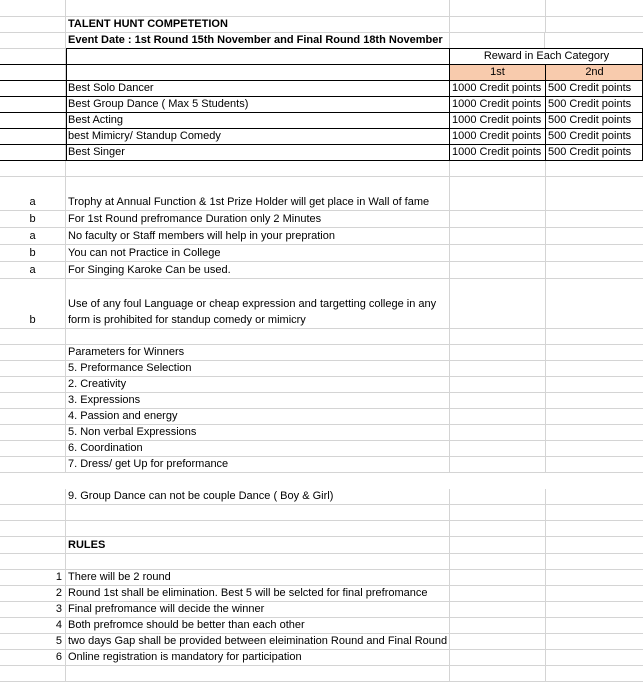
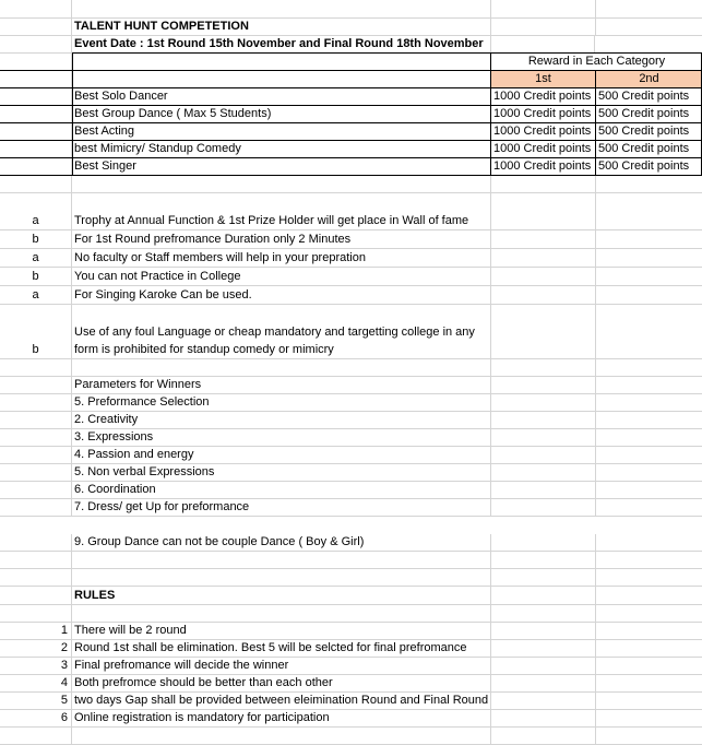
  TALENT HUNT COMPETETION
  Event Date : 1st Round 15th November and Final Round 18th November
  Reward in Each Category
  1st
  2nd
  Best Solo Dancer
  1000 Credit points
  500 Credit points
  Best Group Dance ( Max 5 Students)
  1000 Credit points
  500 Credit points
  Best Acting
  1000 Credit points
  500 Credit points
  best Mimicry/ Standup Comedy
  1000 Credit points
  500 Credit points
  Best Singer
  1000 Credit points
  500 Credit points
  a
  Trophy at Annual Function & 1st Prize Holder will get place in Wall of fame
  b
  For 1st Round prefromance Duration only 2 Minutes
  a
  No faculty or Staff members will help in your prepration
  b
  You can not Practice in College
  a
  For Singing Karoke Can be used.
  b
- Use of any foul Language or cheap expression and targetting college in any form is prohibited for standup comedy or mimicry
+ Use of any foul Language or cheap mandatory and targetting college in any form is prohibited for standup comedy or mimicry
  Parameters for Winners
  5. Preformance Selection
  2. Creativity
  3. Expressions
  4. Passion and energy
  5. Non verbal Expressions
  6. Coordination
  7. Dress/ get Up for preformance
  9. Group Dance can not be couple Dance ( Boy & Girl)
  RULES
  1
  There will be 2 round
  2
  Round 1st shall be elimination. Best 5 will be selcted for final prefromance
  3
  Final prefromance will decide the winner
  4
  Both prefromce should be better than each other
  5
  two days Gap shall be provided between eleimination Round and Final Round
  6
  Online registration is mandatory for participation
